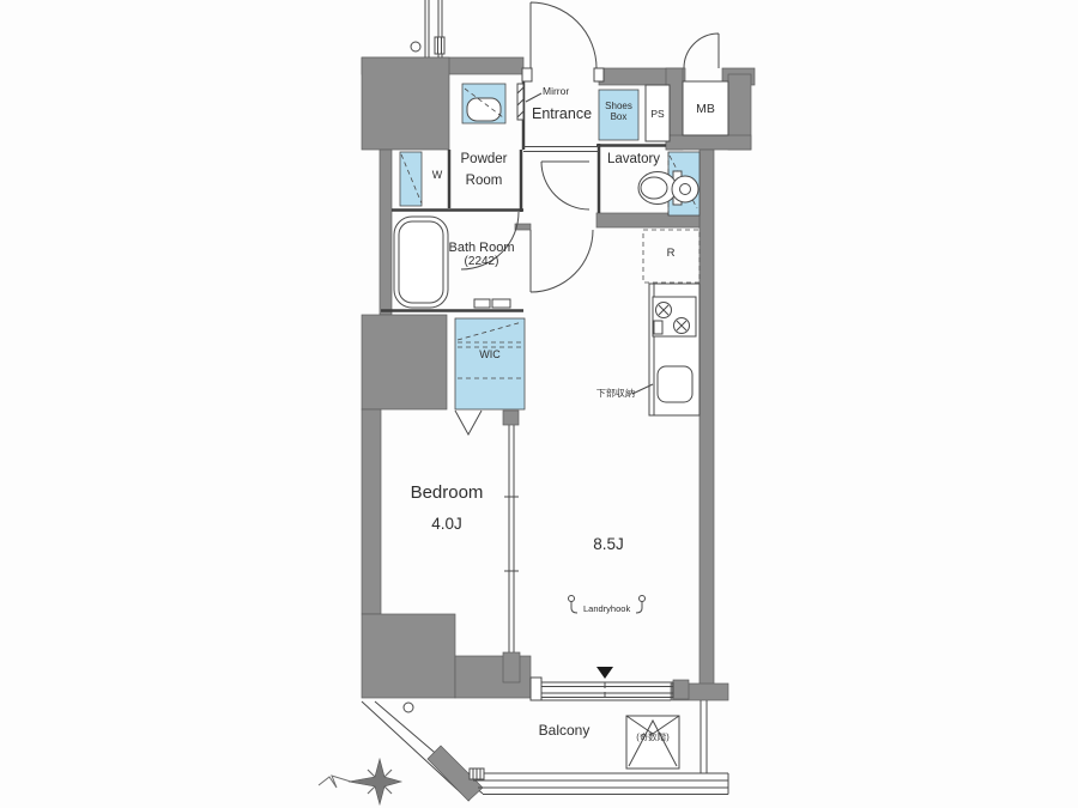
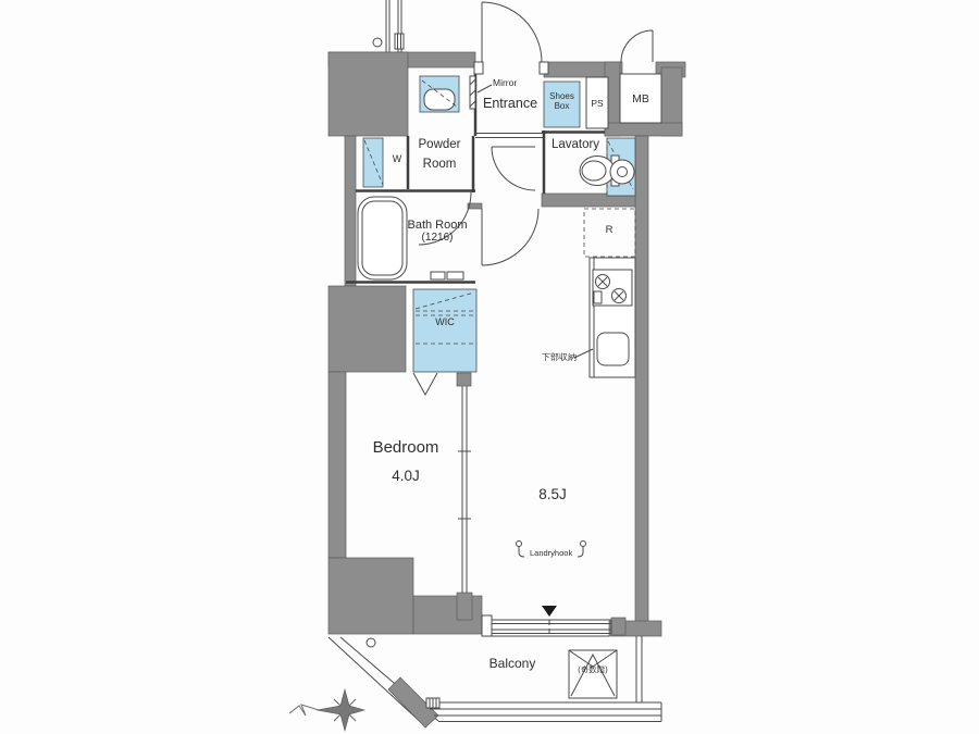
  Mirror
  Entrance
  Shoes
  Box
  PS
  MB
  Powder
  Room
  W
  Lavatory
  Bath Room
- (2242)
+ (1216)
  R
  WIC
  下部収納
  Bedroom
  4.0J
  8.5J
  Landryhook
  Balcony
  (奇数階)
